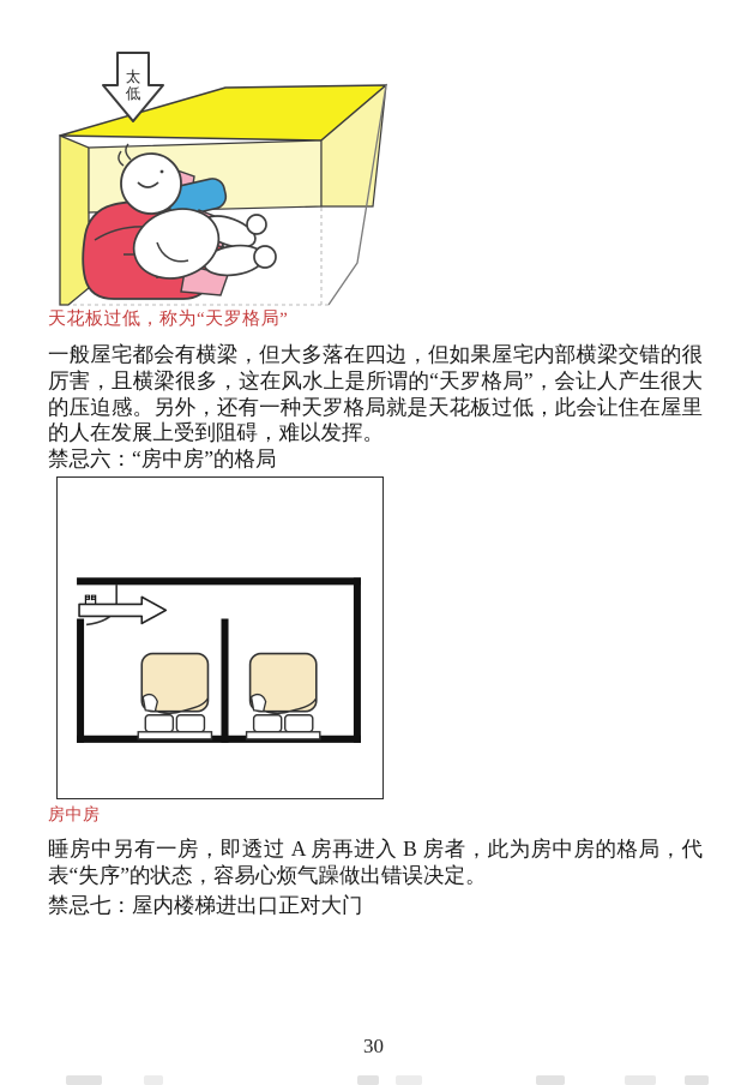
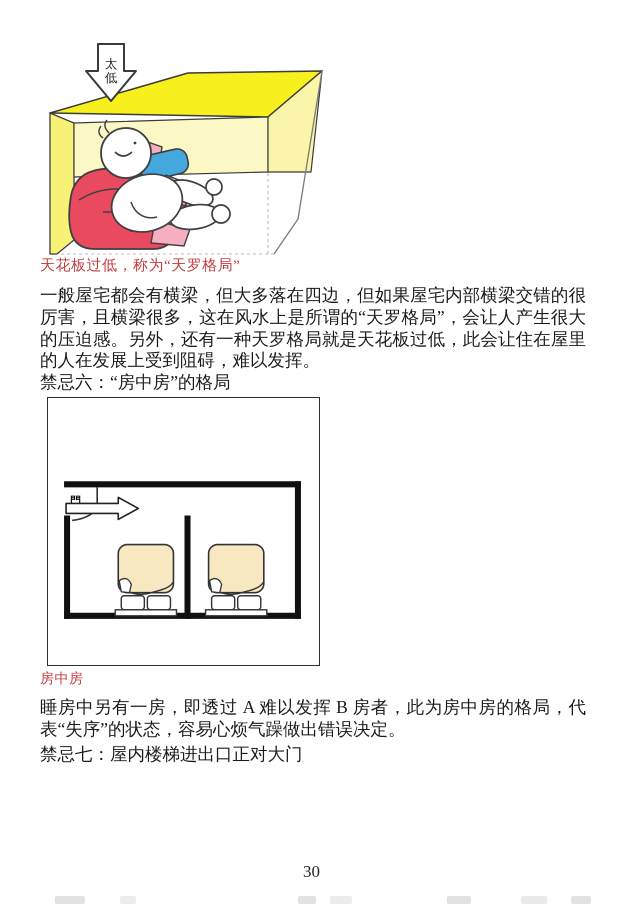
  太低
  天花板过低，称为“天罗格局”
  一般屋宅都会有横梁，但大多落在四边，但如果屋宅内部横梁交错的很厉害，且横梁很多，这在风水上是所谓的“天罗格局”，会让人产生很大的压迫感。另外，还有一种天罗格局就是天花板过低，此会让住在屋里的人在发展上受到阻碍，难以发挥。
  禁忌六：“房中房”的格局
  門
  房中房
- 睡房中另有一房，即透过 A 房再进入 B 房者，此为房中房的格局，代表“失序”的状态，容易心烦气躁做出错误决定。
+ 睡房中另有一房，即透过 A 难以发挥 B 房者，此为房中房的格局，代表“失序”的状态，容易心烦气躁做出错误决定。
  禁忌七：屋内楼梯进出口正对大门
  30
